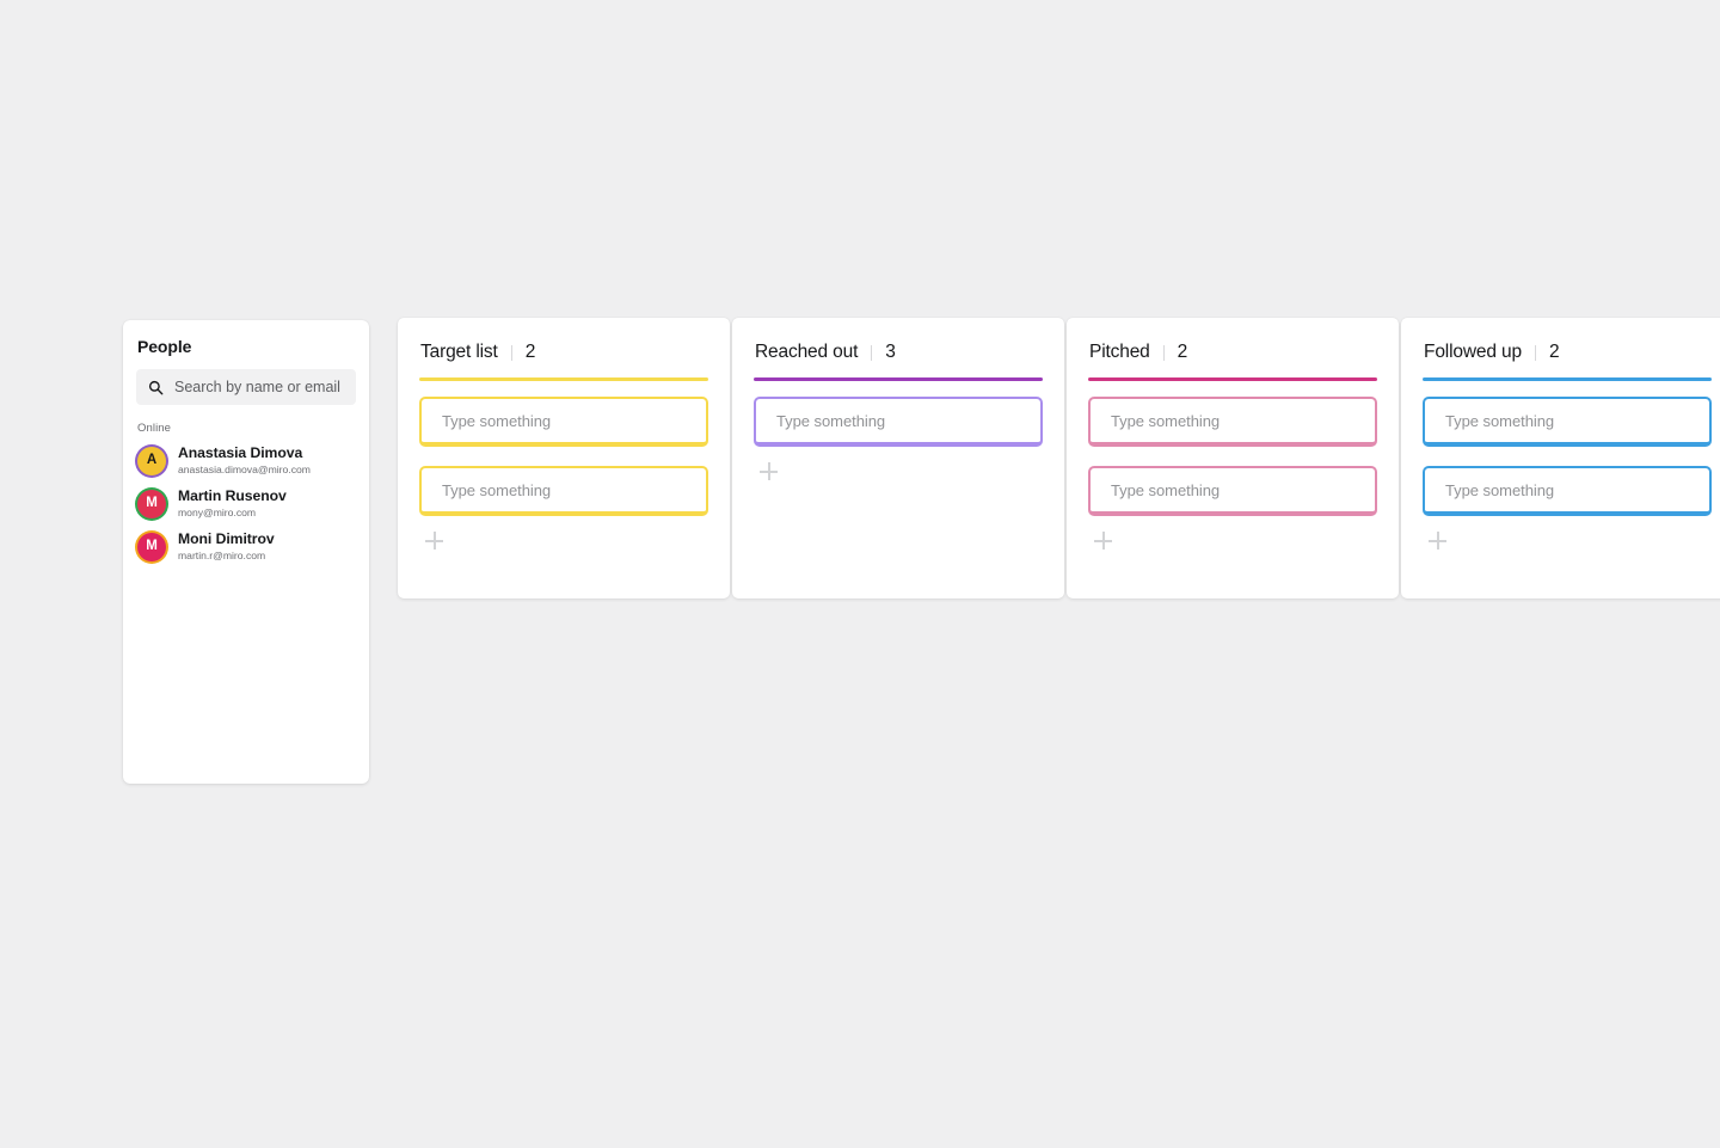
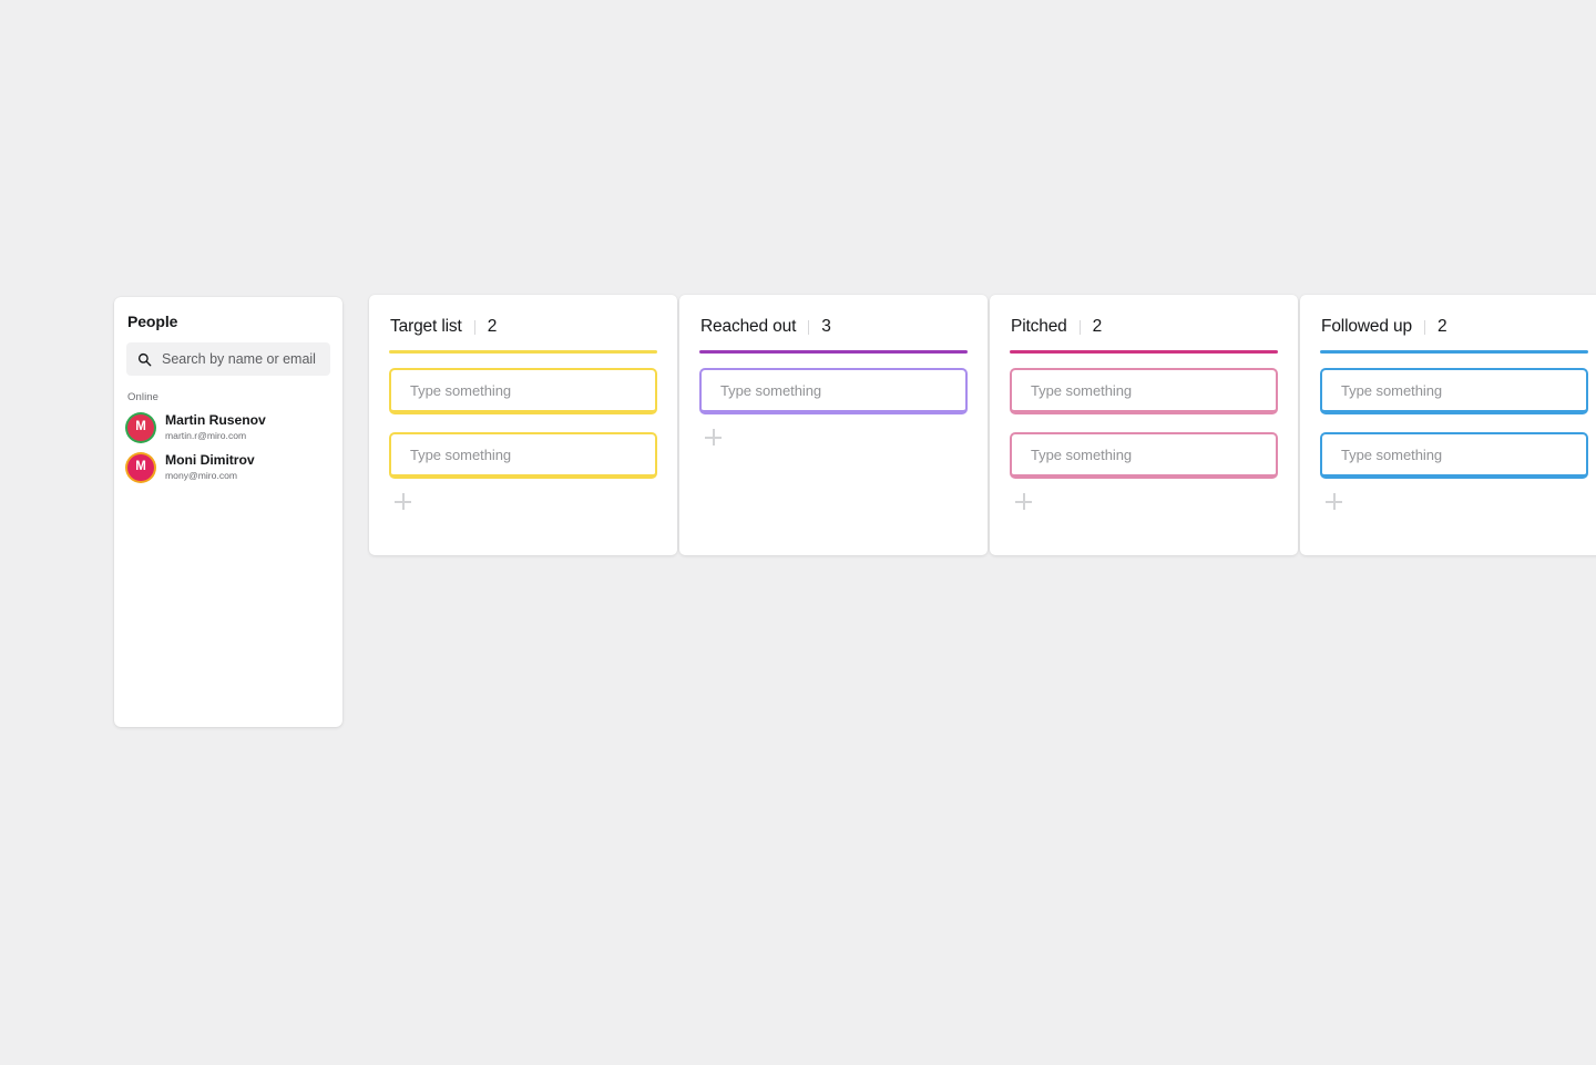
  People
  Search by name or email
  Online
- A
- Anastasia Dimova
- anastasia.dimova@miro.com
  M
  Martin Rusenov
- mony@miro.com
+ martin.r@miro.com
  M
  Moni Dimitrov
- martin.r@miro.com
+ mony@miro.com
  Target list
  2
  Type something
  Type something
  Reached out
  3
  Type something
  Pitched
  2
  Type something
  Type something
  Followed up
  2
  Type something
  Type something
